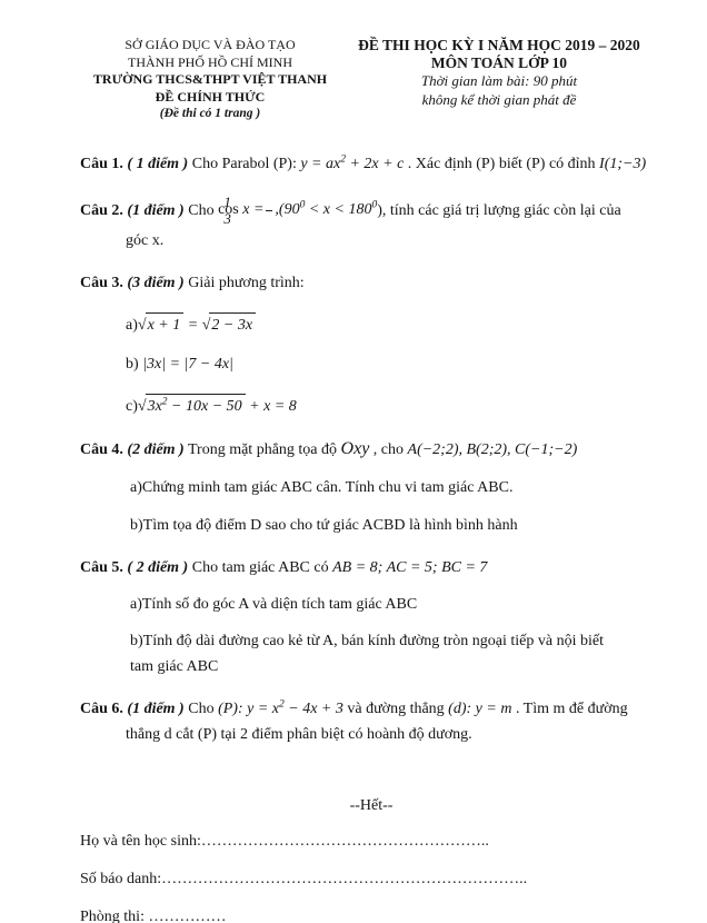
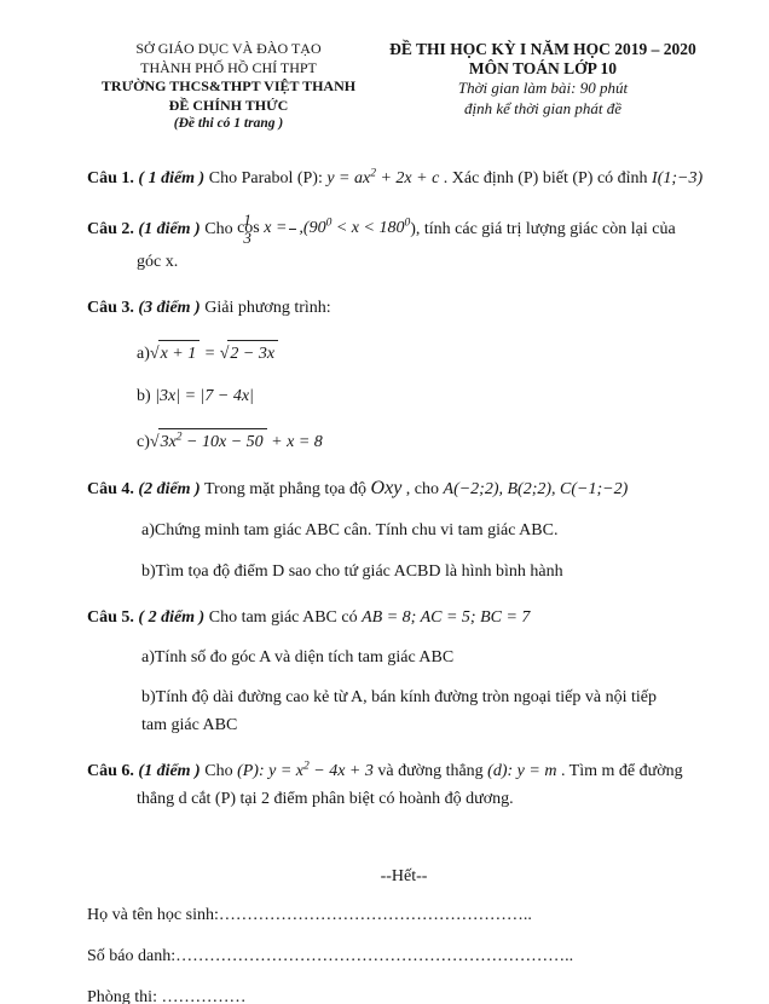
  SỞ GIÁO DỤC VÀ ĐÀO TẠO
- THÀNH PHỐ HỒ CHÍ MINH
+ THÀNH PHỐ HỒ CHÍ THPT
  TRƯỜNG THCS&THPT VIỆT THANH
  ĐỀ CHÍNH THỨC
  (Đề thi có 1 trang )
  ĐỀ THI HỌC KỲ I NĂM HỌC 2019 – 2020
  MÔN TOÁN LỚP 10
  Thời gian làm bài: 90 phút
- không kể thời gian phát đề
+ định kể thời gian phát đề
  Câu 1. ( 1 điểm ) Cho Parabol (P): y = ax2 + 2x + c . Xác định (P) biết (P) có đỉnh I(1;−3)
  Câu 2. (1 điểm ) Cho cos x =
  1
  3
  ,(900 < x < 1800), tính các giá trị lượng giác còn lại của
  góc x.
  Câu 3. (3 điểm ) Giải phương trình:
  a)√x + 1 = √2 − 3x
  b) |3x| = |7 − 4x|
  c)√3x2 − 10x − 50 + x = 8
  Câu 4. (2 điểm ) Trong mặt phẳng tọa độ Oxy , cho A(−2;2), B(2;2), C(−1;−2)
  a)Chứng minh tam giác ABC cân. Tính chu vi tam giác ABC.
  b)Tìm tọa độ điểm D sao cho tứ giác ACBD là hình bình hành
  Câu 5. ( 2 điểm ) Cho tam giác ABC có AB = 8; AC = 5; BC = 7
  a)Tính số đo góc A và diện tích tam giác ABC
- b)Tính độ dài đường cao kẻ từ A, bán kính đường tròn ngoại tiếp và nội biết
+ b)Tính độ dài đường cao kẻ từ A, bán kính đường tròn ngoại tiếp và nội tiếp
  tam giác ABC
  Câu 6. (1 điểm ) Cho (P): y = x2 − 4x + 3 và đường thẳng (d): y = m . Tìm m để đường
  thẳng d cắt (P) tại 2 điểm phân biệt có hoành độ dương.
  --Hết--
  Họ và tên học sinh:………………………………………………..
  Số báo danh:……………………………………………………………..
  Phòng thi: ……………
